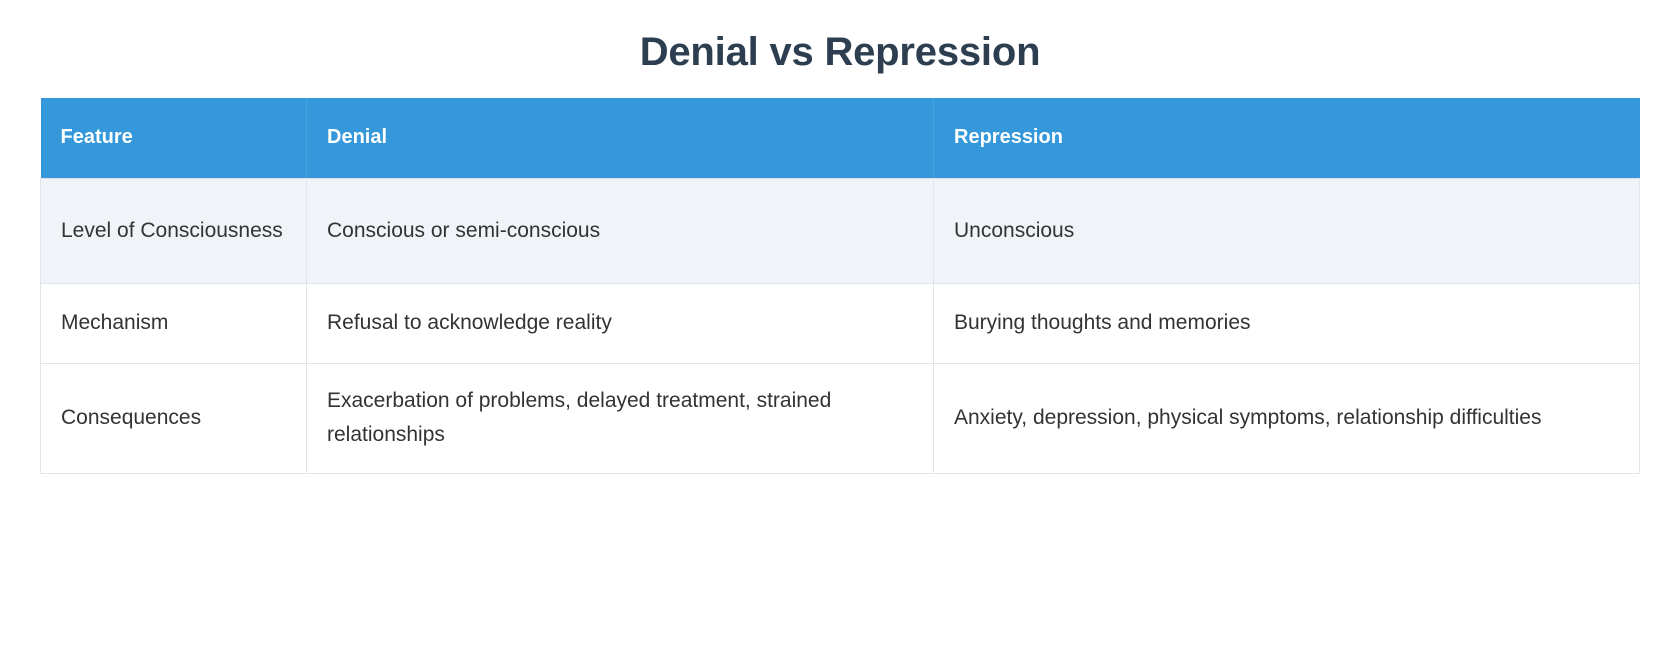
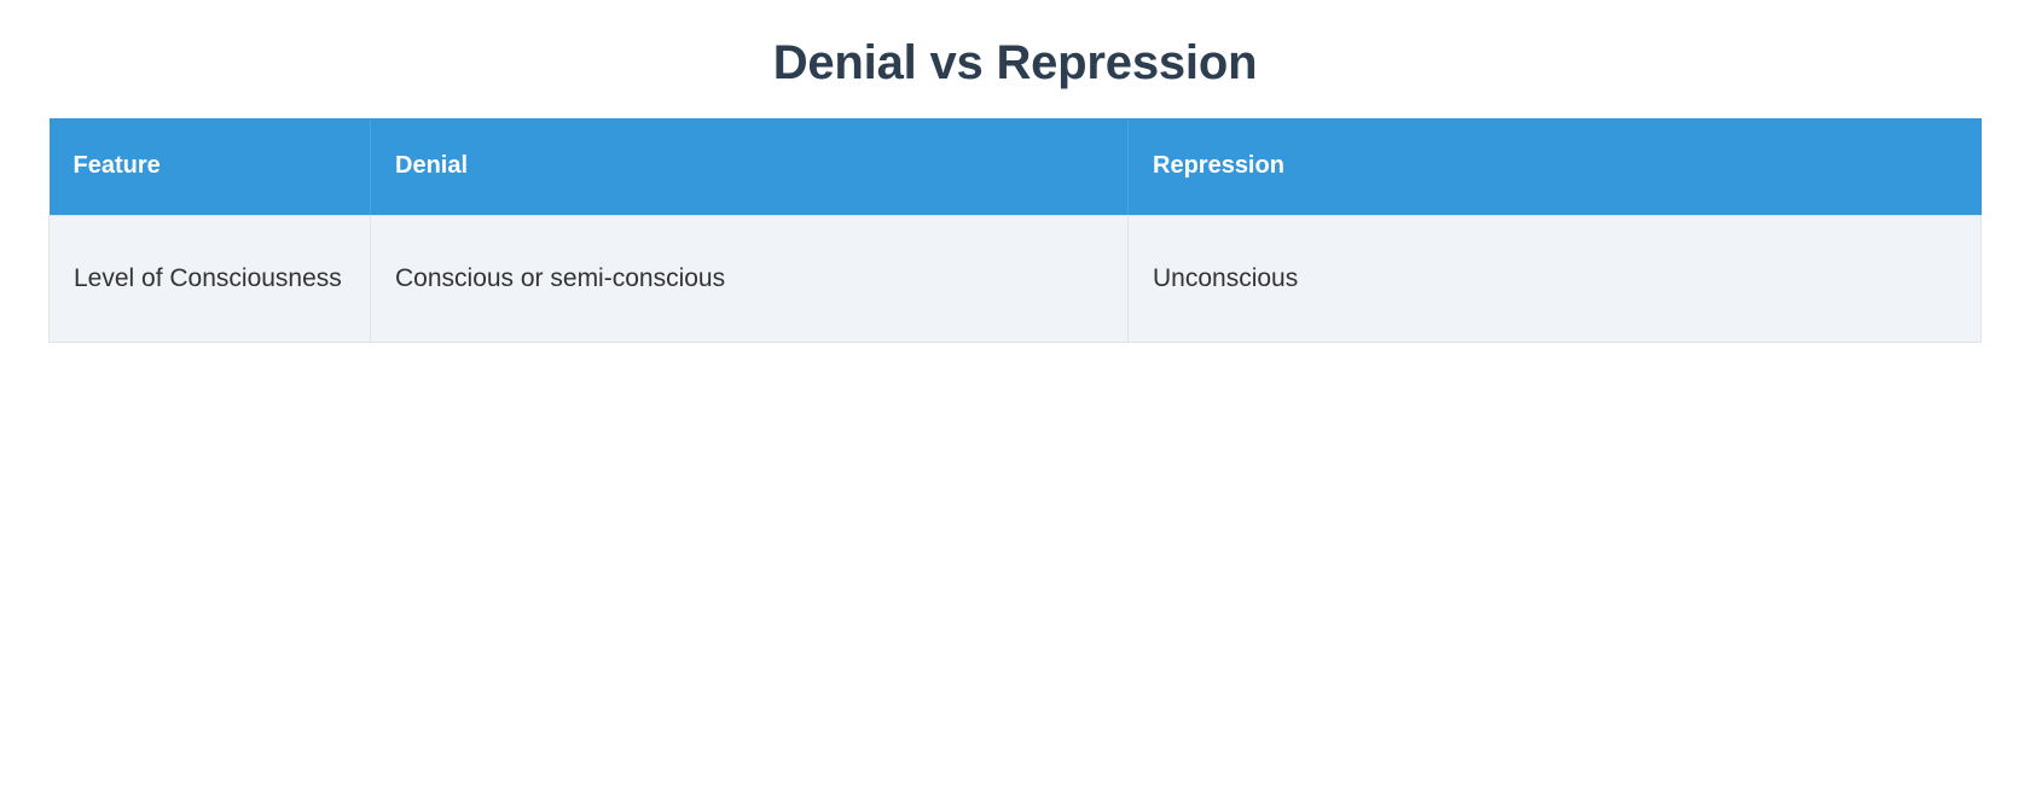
  Denial vs Repression
  Feature	Denial	Repression
  Level of Consciousness	Conscious or semi-conscious	Unconscious
- Mechanism	Refusal to acknowledge reality	Burying thoughts and memories
- Consequences	Exacerbation of problems, delayed treatment, strained relationships	Anxiety, depression, physical symptoms, relationship difficulties
